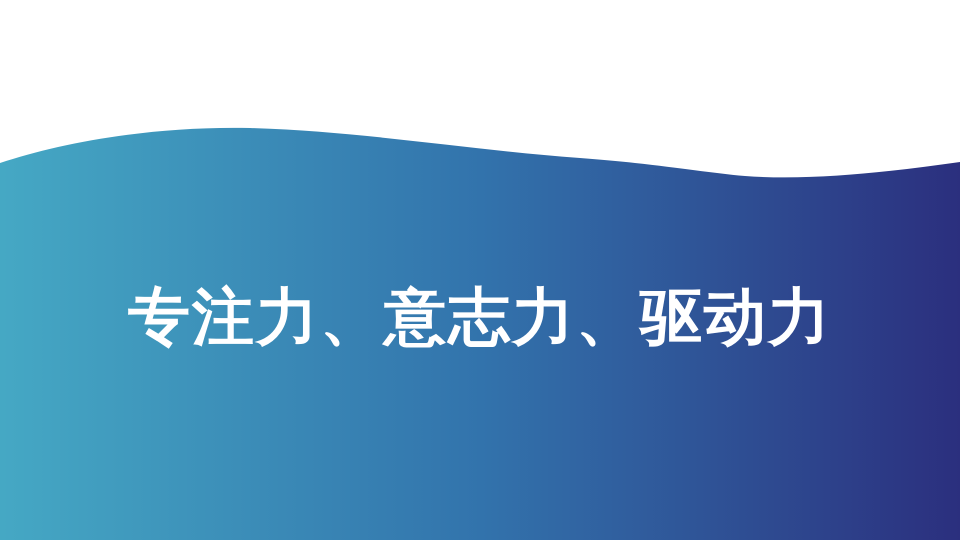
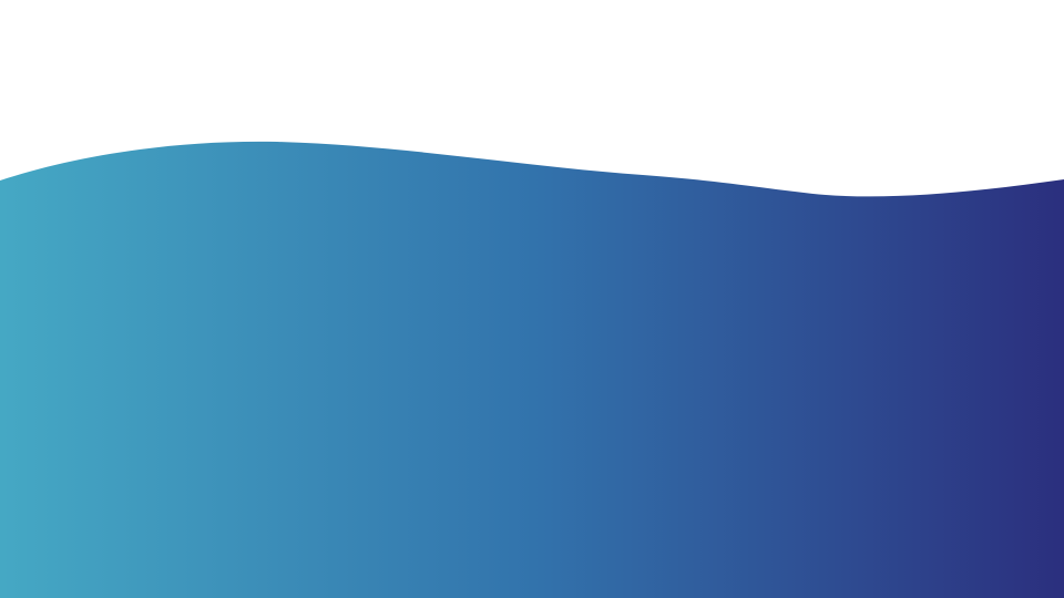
- 专注力、意志力、驱动力
